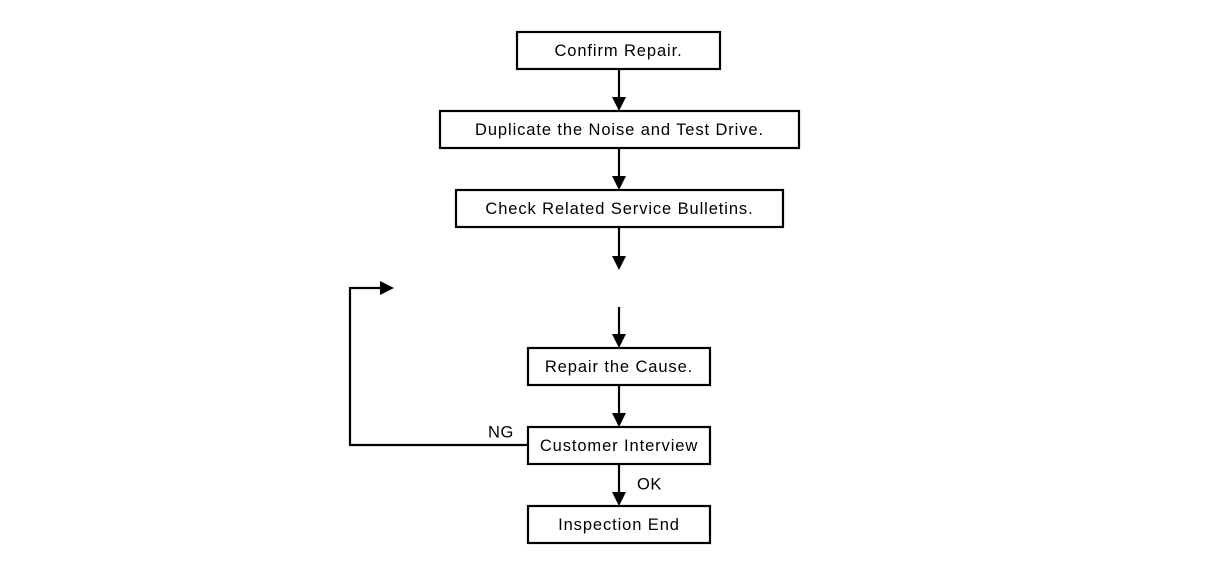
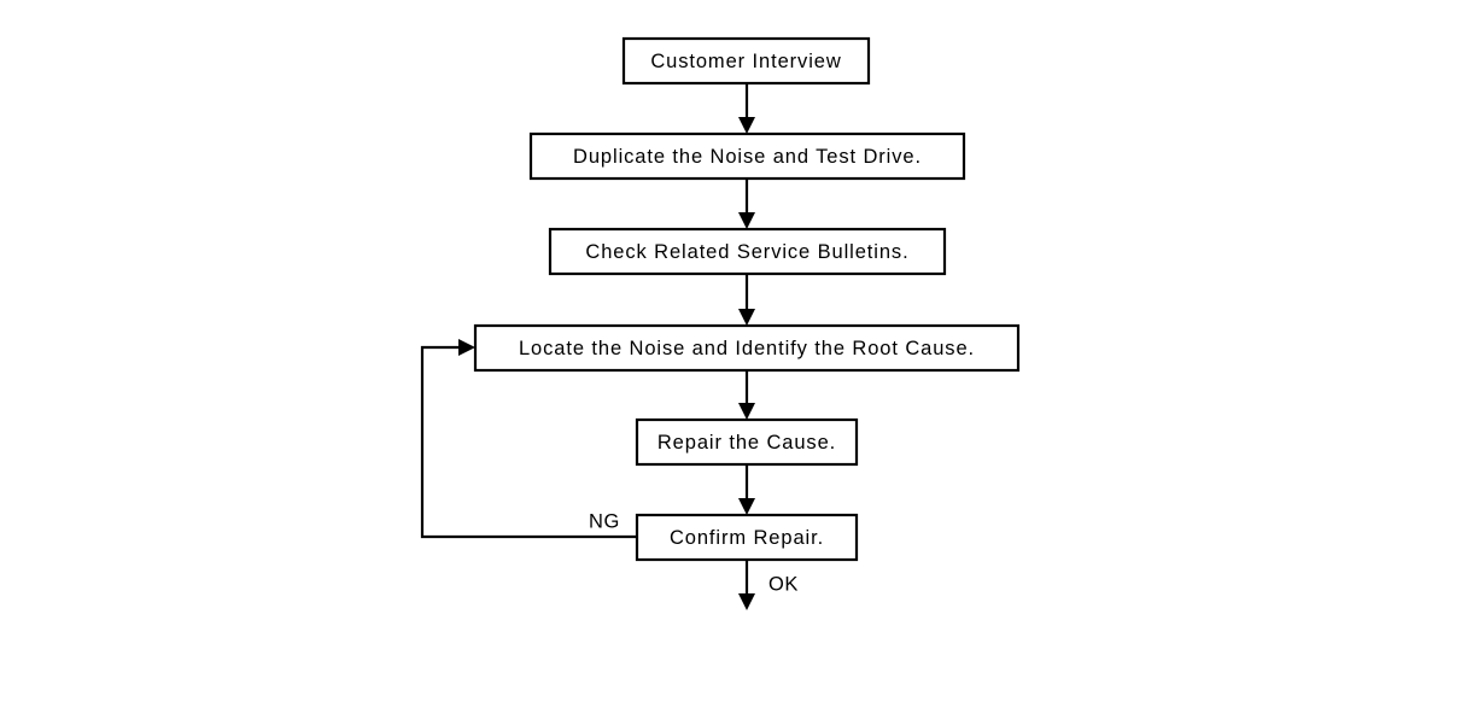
- Confirm Repair.
+ Customer Interview
  Duplicate the Noise and Test Drive.
  Check Related Service Bulletins.
+ Locate the Noise and Identify the Root Cause.
  Repair the Cause.
- Customer Interview
+ Confirm Repair.
- Inspection End
  NG
  OK
